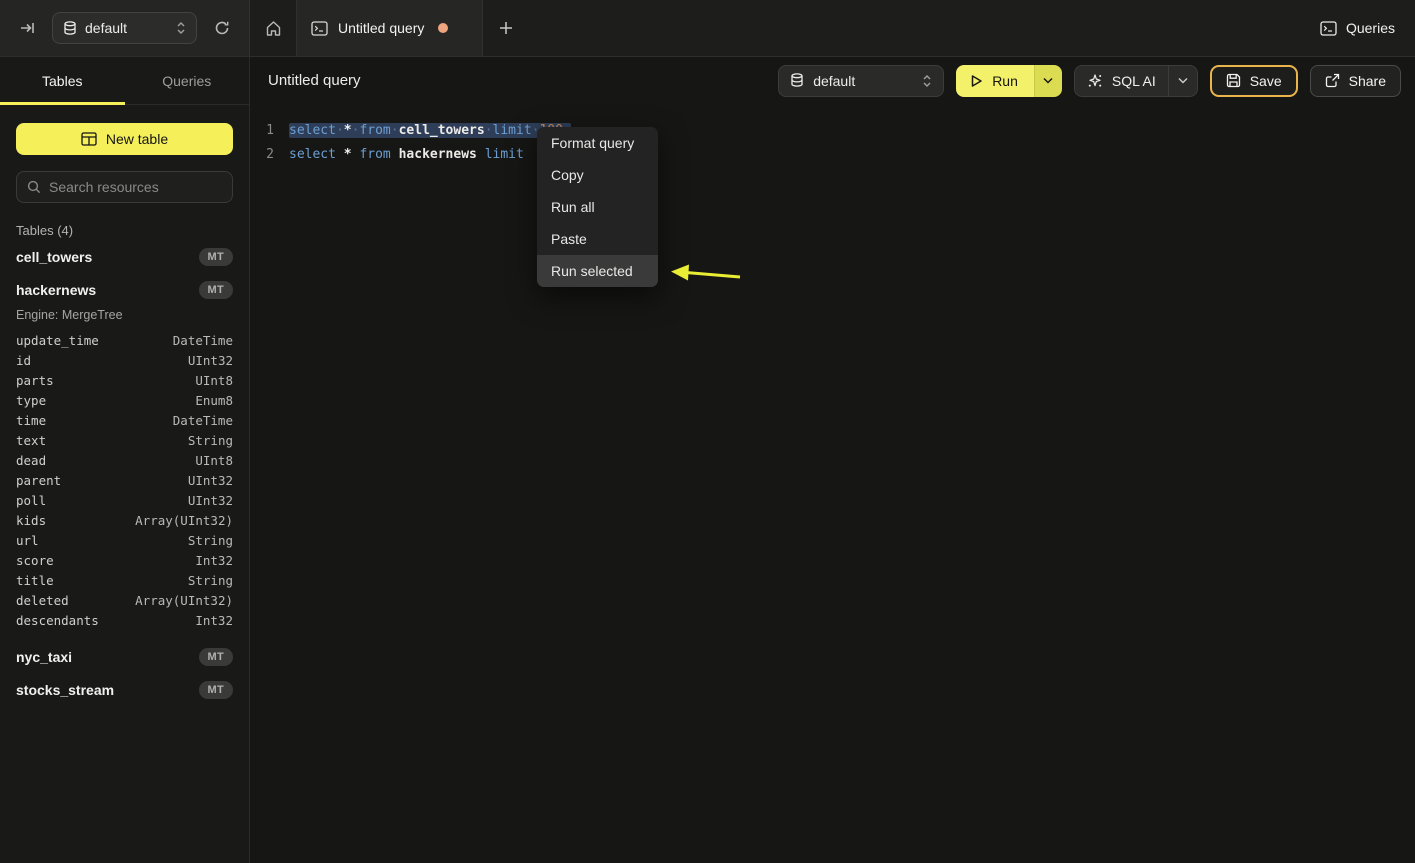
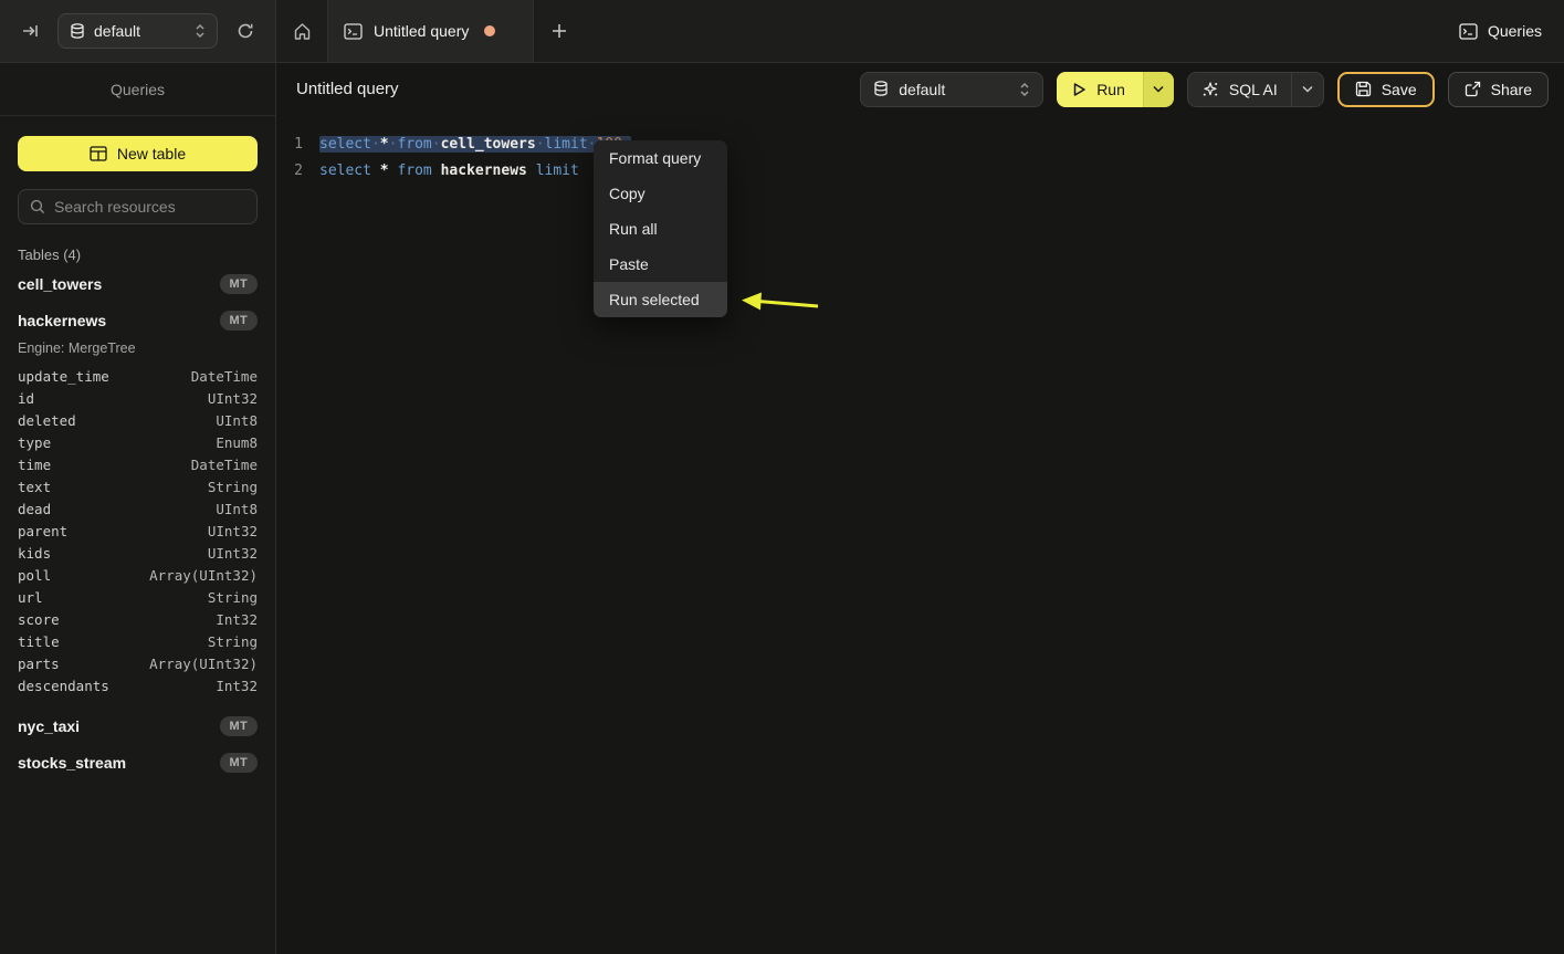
  default
  Untitled query
  Queries
- Tables
  Queries
  New table
  Search resources
  Tables (4)
  cell_towers
  MT
  hackernews
  MT
  Engine: MergeTree
  update_time
  DateTime
  id
  UInt32
- parts
+ deleted
  UInt8
  type
  Enum8
  time
  DateTime
  text
  String
  dead
  UInt8
  parent
  UInt32
- poll
+ kids
  UInt32
- kids
+ poll
  Array(UInt32)
  url
  String
  score
  Int32
  title
  String
- deleted
+ parts
  Array(UInt32)
  descendants
  Int32
  nyc_taxi
  MT
  stocks_stream
  MT
  Untitled query
  default
  Run
  SQL AI
  Save
  Share
  1
  select·*·from·cell_towers·limit·
  2
  select * from hackernews limit
  Format query
  Copy
  Run all
  Paste
  Run selected
